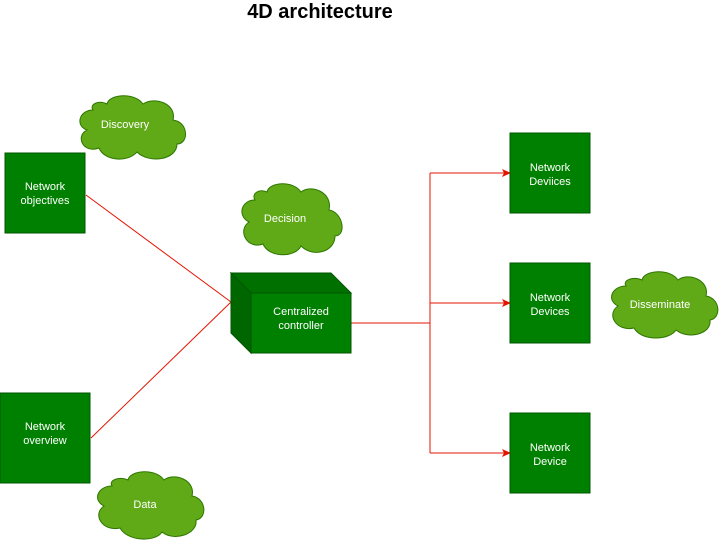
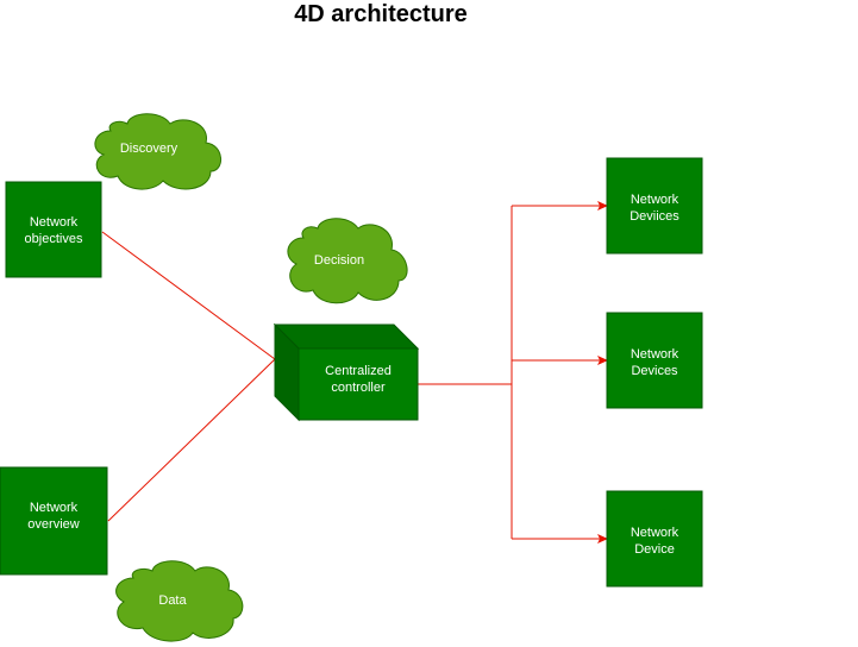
  4D architecture
  Discovery
  Decision
- Disseminate
  Data
  Network
  objectives
  Network
  overview
  Centralized
  controller
  Network
  Deviices
  Network
  Devices
  Network
  Device
